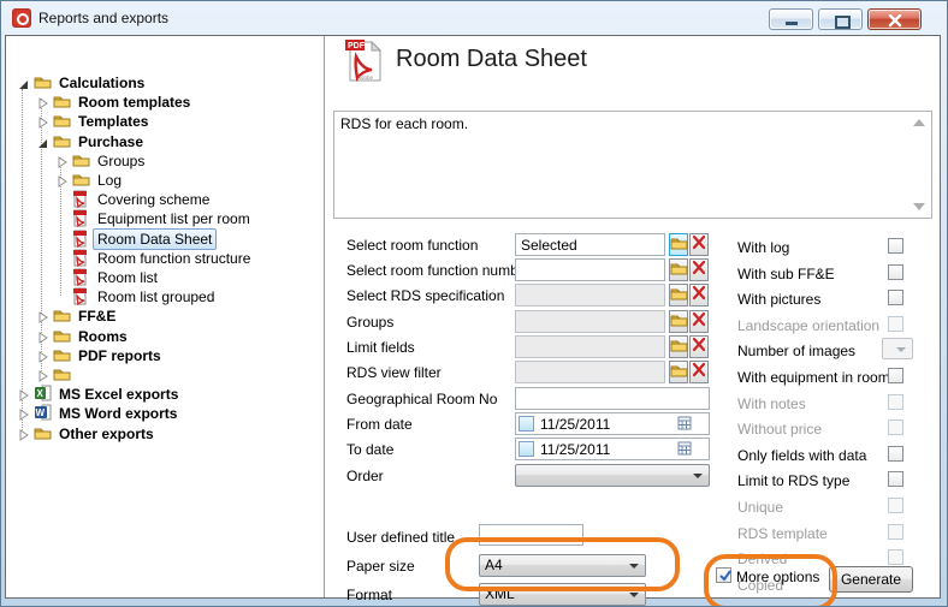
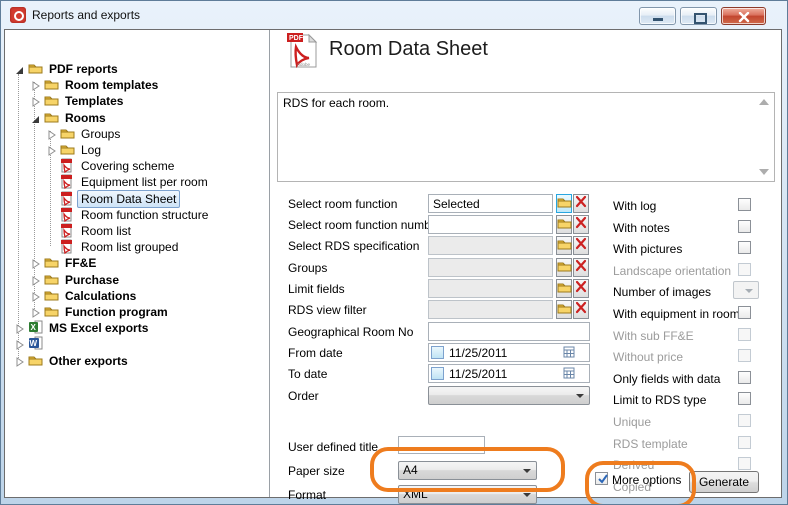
  Reports and exports
- Calculations
+ PDF reports
  Room templates
  Templates
- Purchase
+ Rooms
  Groups
  Log
  Covering scheme
  Equipment list per room
  Room Data Sheet
  Room function structure
  Room list
  Room list grouped
  FF&E
- Rooms
+ Purchase
- PDF reports
+ Calculations
+ Function program
  X
  MS Excel exports
  W
- MS Word exports
  Other exports
  Room Data Sheet
  RDS for each room.
  Select room function
  Selected
  Select room function num
  Select RDS specification
  Groups
  Limit fields
  RDS view filter
  Geographical Room No
  From date
  11/25/2011
  To date
  11/25/2011
  Order
  User defined title
  Paper size
  A4
  Format
  XML
  With log
- With sub FF&E
+ With notes
  With pictures
  Landscape orientation
  Number of images
  With equipment in room
- With notes
+ With sub FF&E
  Without price
  Only fields with data
  Limit to RDS type
  Unique
  RDS template
  Derived
  Copied
  More options
  Generate
